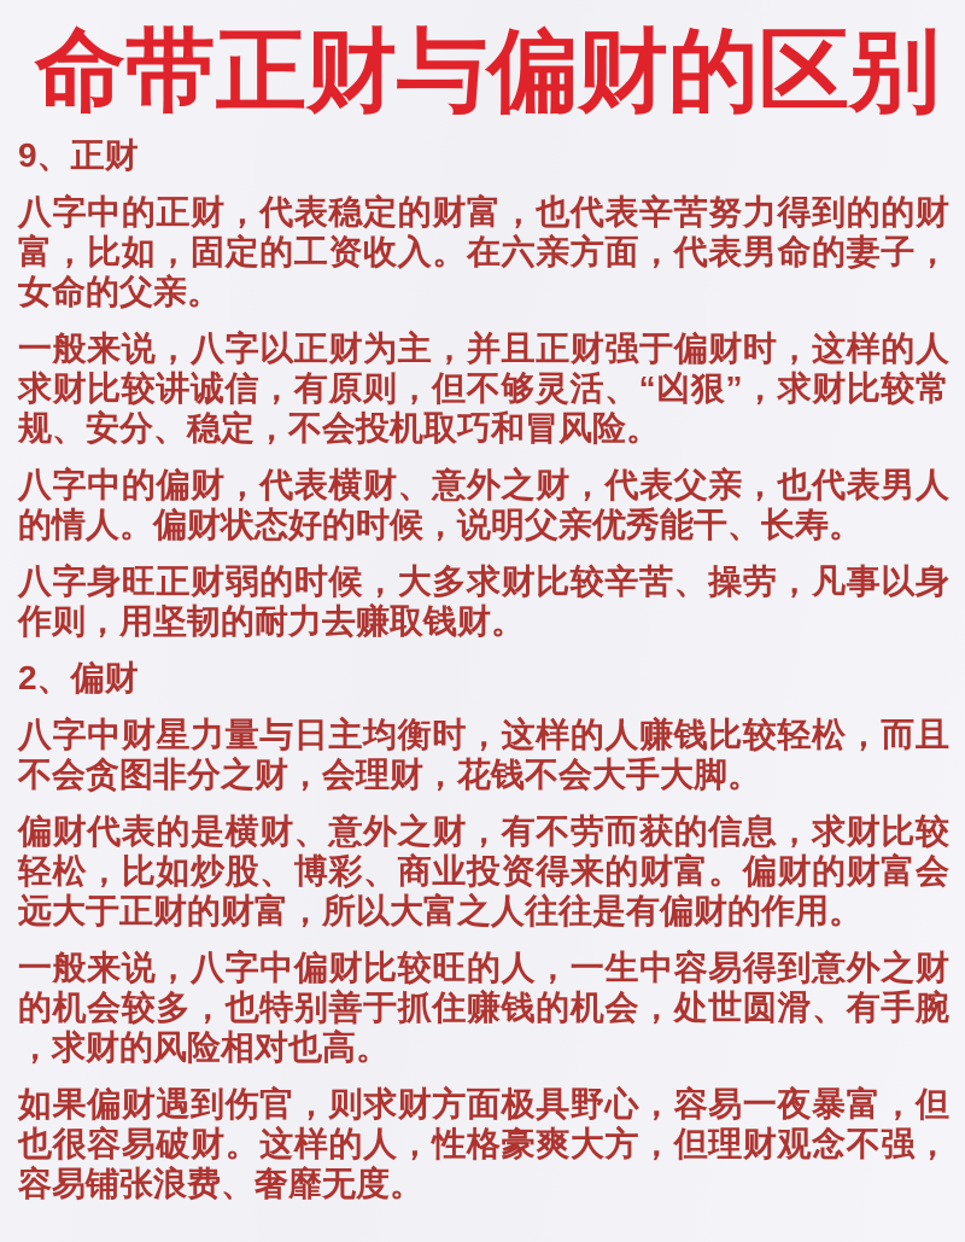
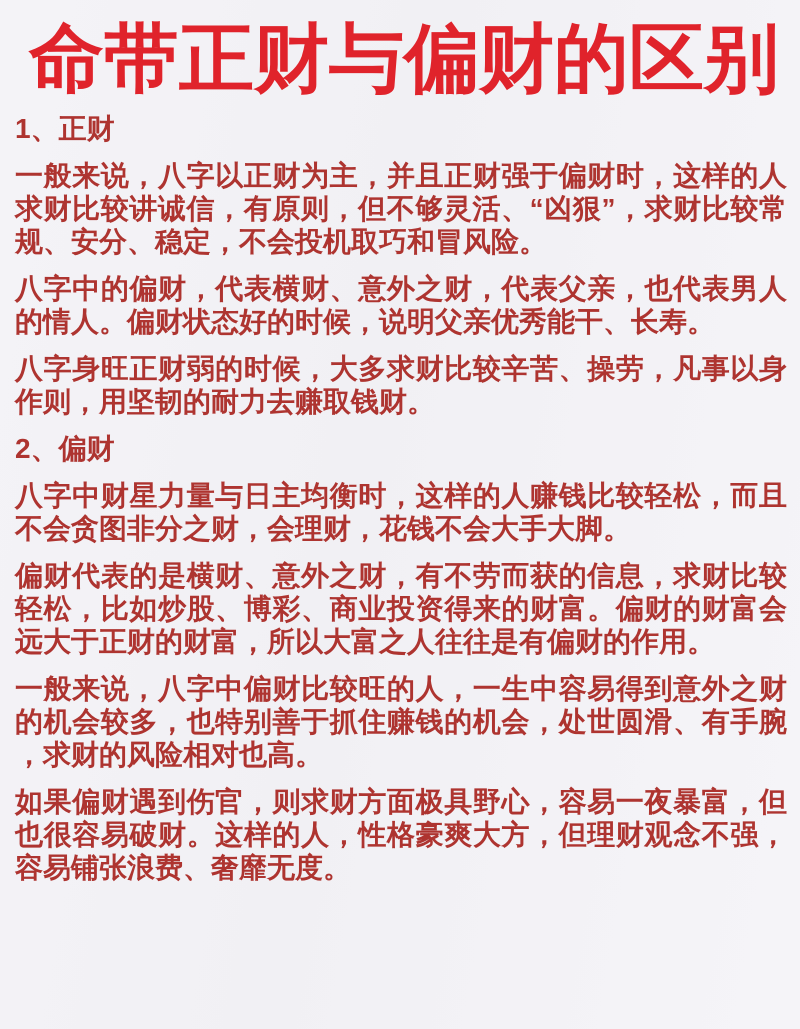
  命带正财与偏财的区别
- 9、正财
+ 1、正财
- 八字中的正财，代表稳定的财富，也代表辛苦努力得到的的财富，比如，固定的工资收入。在六亲方面，代表男命的妻子，女命的父亲。
  一般来说，八字以正财为主，并且正财强于偏财时，这样的人求财比较讲诚信，有原则，但不够灵活、“凶狠”，求财比较常规、安分、稳定，不会投机取巧和冒风险。
  八字中的偏财，代表横财、意外之财，代表父亲，也代表男人的情人。偏财状态好的时候，说明父亲优秀能干、长寿。
  八字身旺正财弱的时候，大多求财比较辛苦、操劳，凡事以身作则，用坚韧的耐力去赚取钱财。
  2、偏财
  八字中财星力量与日主均衡时，这样的人赚钱比较轻松，而且不会贪图非分之财，会理财，花钱不会大手大脚。
  偏财代表的是横财、意外之财，有不劳而获的信息，求财比较轻松，比如炒股、博彩、商业投资得来的财富。偏财的财富会远大于正财的财富，所以大富之人往往是有偏财的作用。
  一般来说，八字中偏财比较旺的人，一生中容易得到意外之财的机会较多，也特别善于抓住赚钱的机会，处世圆滑、有手腕，求财的风险相对也高。
  如果偏财遇到伤官，则求财方面极具野心，容易一夜暴富，但也很容易破财。这样的人，性格豪爽大方，但理财观念不强，容易铺张浪费、奢靡无度。
